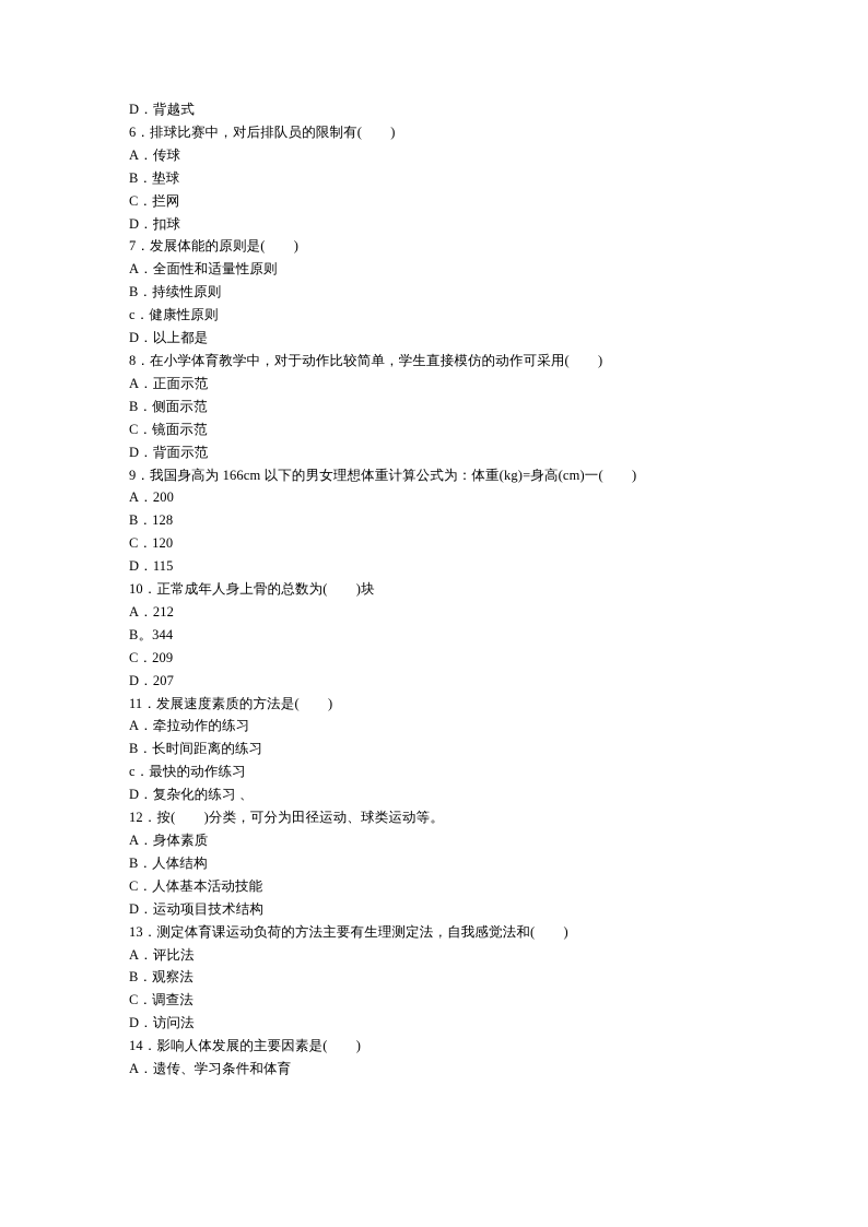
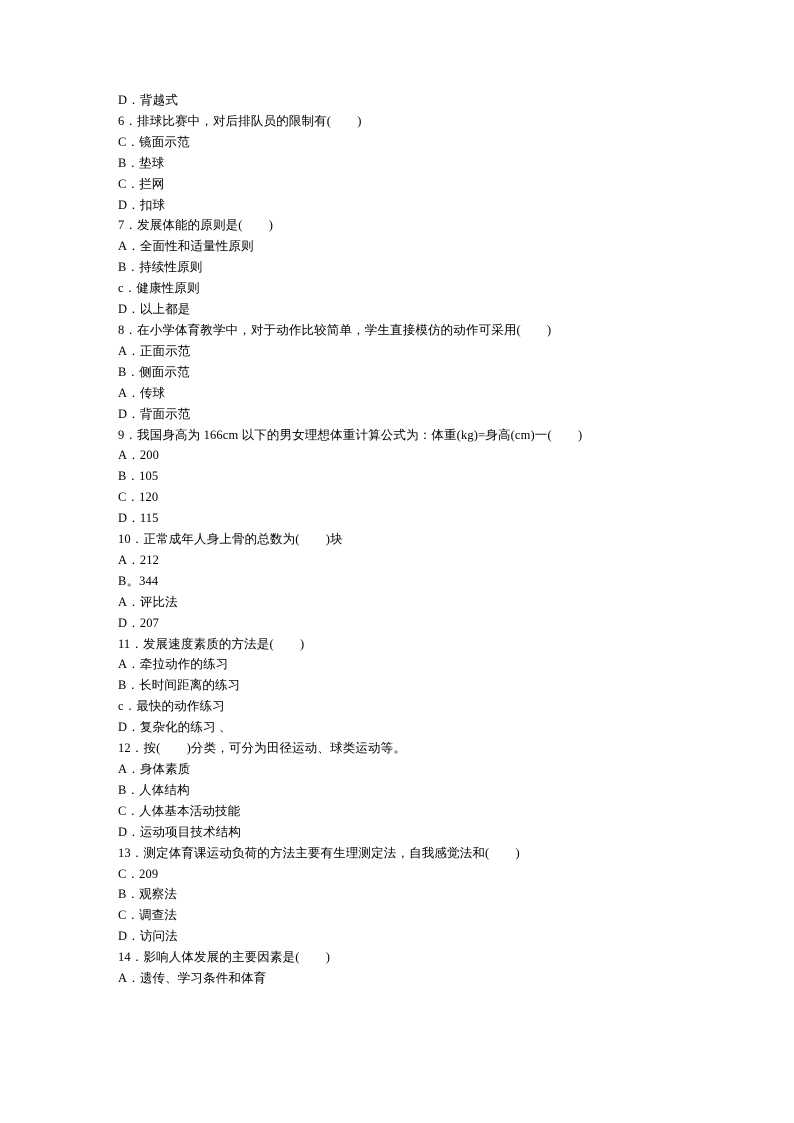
  D．背越式
  6．排球比赛中，对后排队员的限制有( )
- A．传球
+ C．镜面示范
  B．垫球
  C．拦网
  D．扣球
  7．发展体能的原则是( )
  A．全面性和适量性原则
  B．持续性原则
  c．健康性原则
  D．以上都是
  8．在小学体育教学中，对于动作比较简单，学生直接模仿的动作可采用( )
  A．正面示范
  B．侧面示范
- C．镜面示范
+ A．传球
  D．背面示范
  9．我国身高为 166cm 以下的男女理想体重计算公式为：体重(kg)=身高(cm)一( )
  A．200
- B．128
+ B．105
  C．120
  D．115
  10．正常成年人身上骨的总数为( )块
  A．212
  B。344
- C．209
+ A．评比法
  D．207
  11．发展速度素质的方法是( )
  A．牵拉动作的练习
  B．长时间距离的练习
  c．最快的动作练习
  D．复杂化的练习 、
  12．按( )分类，可分为田径运动、球类运动等。
  A．身体素质
  B．人体结构
  C．人体基本活动技能
  D．运动项目技术结构
  13．测定体育课运动负荷的方法主要有生理测定法，自我感觉法和( )
- A．评比法
+ C．209
  B．观察法
  C．调查法
  D．访问法
  14．影响人体发展的主要因素是( )
  A．遗传、学习条件和体育
